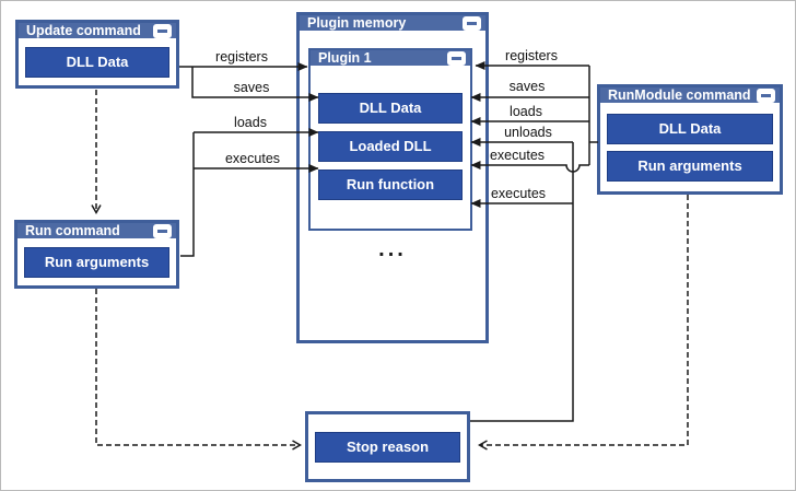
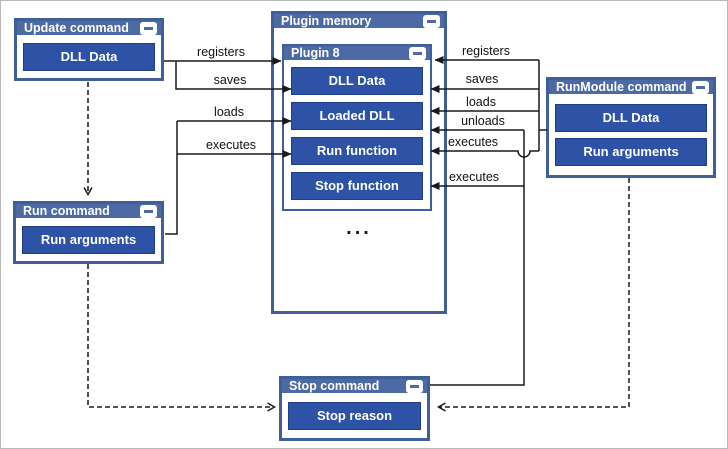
  Update command
  DLL Data
  Run command
  Run arguments
+ Stop command
  Stop reason
  RunModule command
  DLL Data
  Run arguments
  Plugin memory
- Plugin 1
+ Plugin 8
  DLL Data
  Loaded DLL
  Run function
+ Stop function
  ...
  registers
  saves
  loads
  executes
  registers
  saves
  loads
  unloads
  executes
  executes
